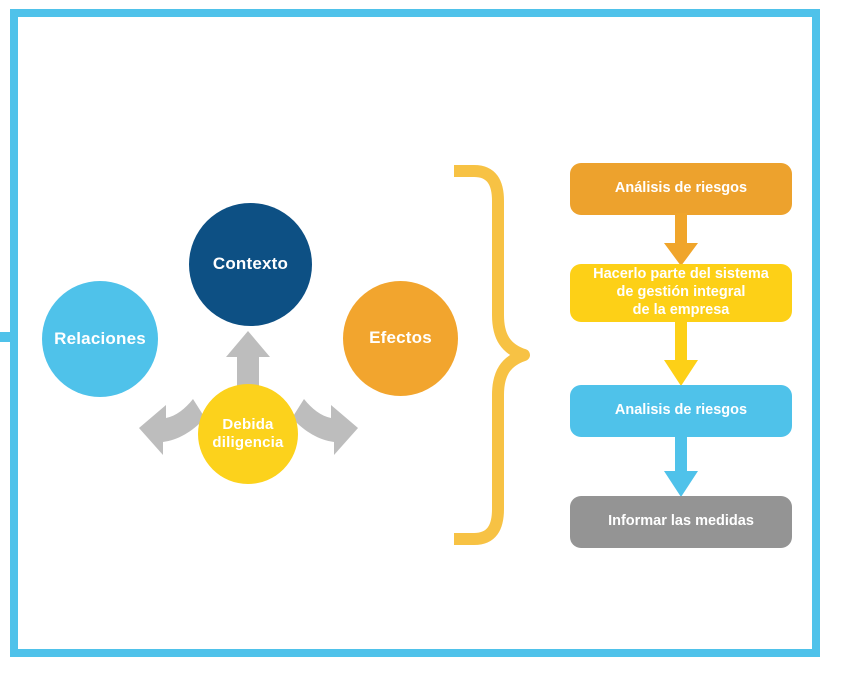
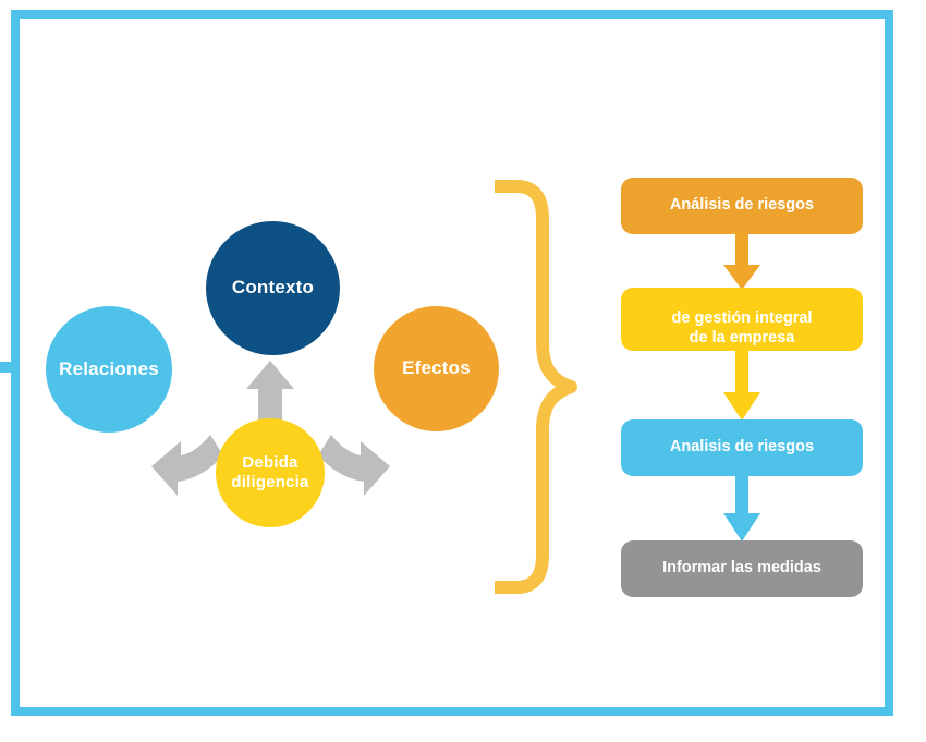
  Contexto
  Relaciones
  Efectos
  Debida
  diligencia
  Análisis de riesgos
- Hacerlo parte del sistema
  de gestión integral
  de la empresa
  Analisis de riesgos
  Informar las medidas
